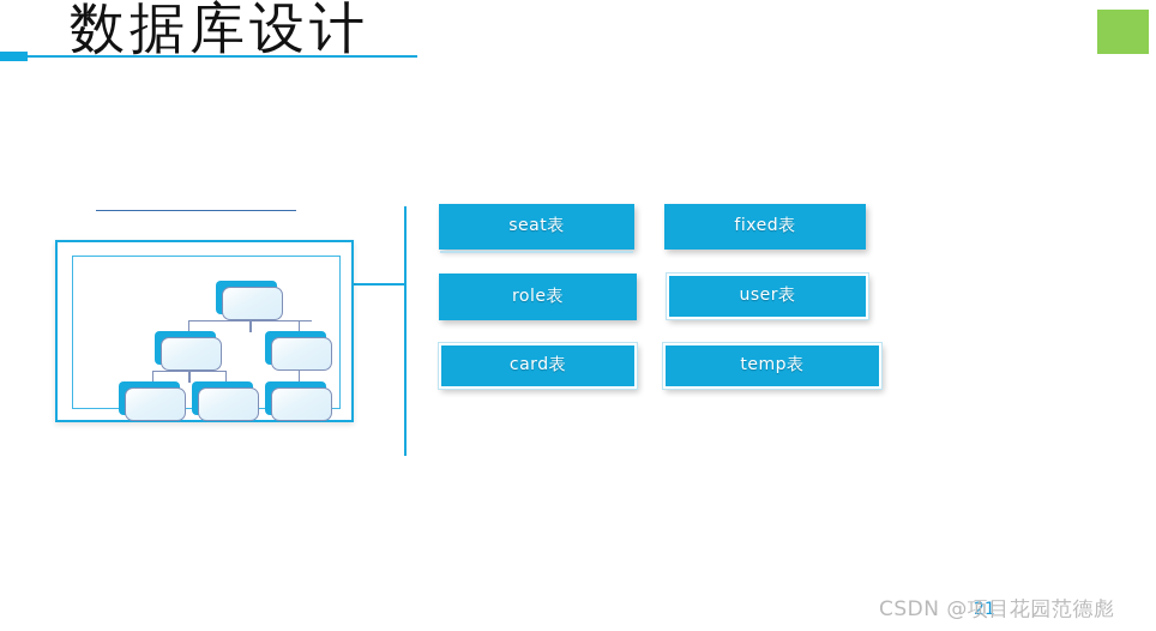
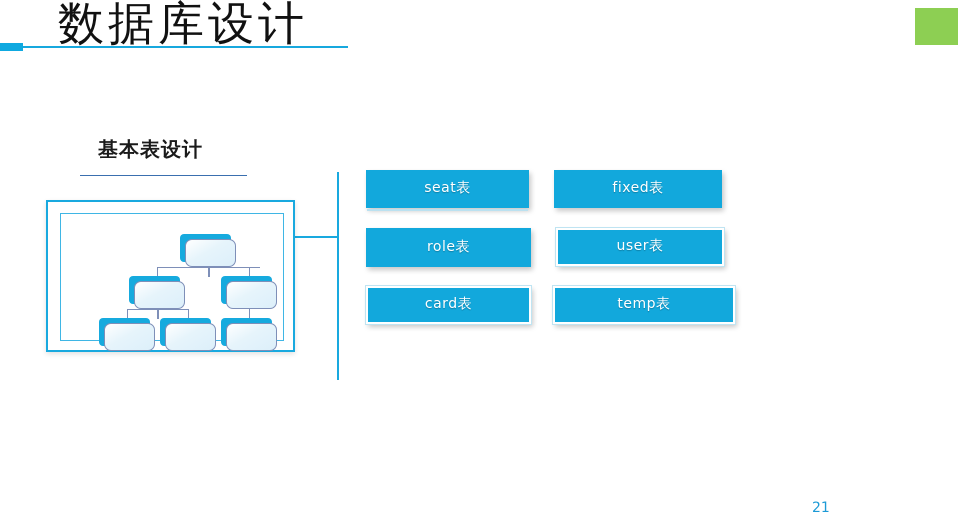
  数据库设计
+ 基本表设计
  seat表
  fixed表
  role表
  user表
  card表
  temp表
  21
- CSDN @项目花园范德彪
